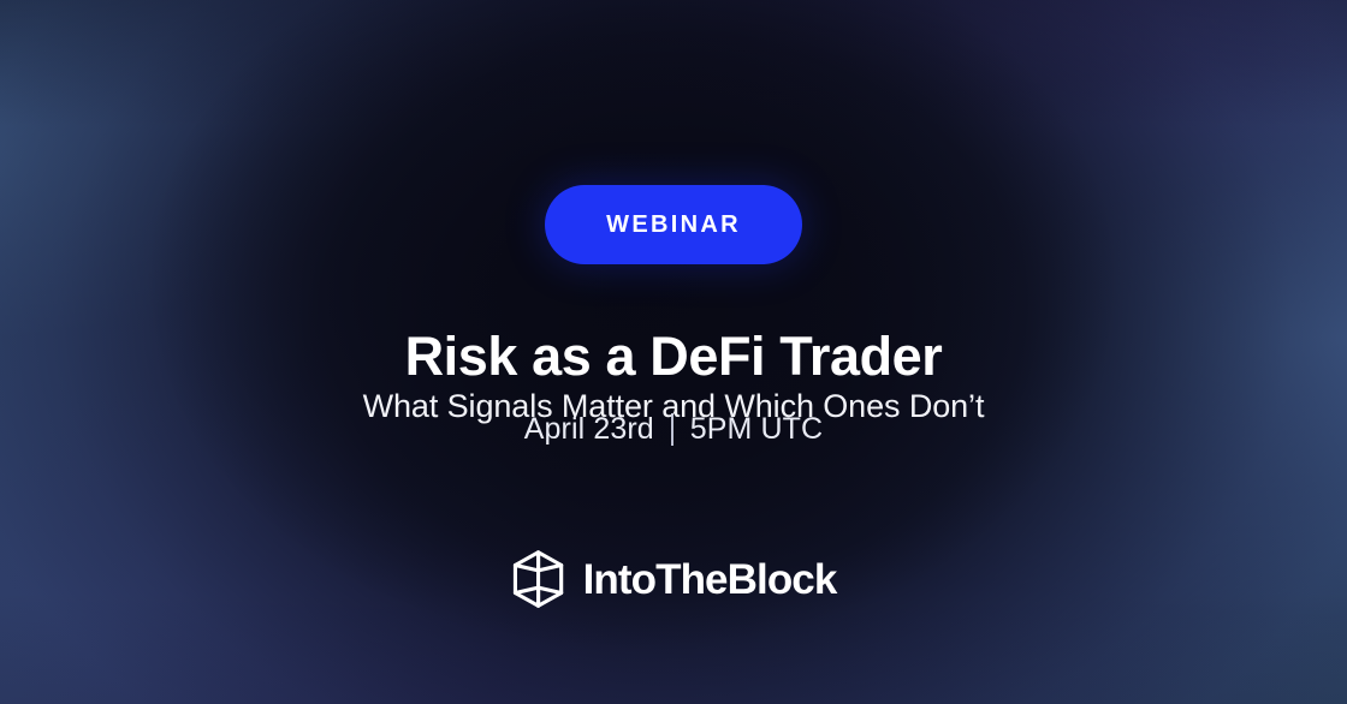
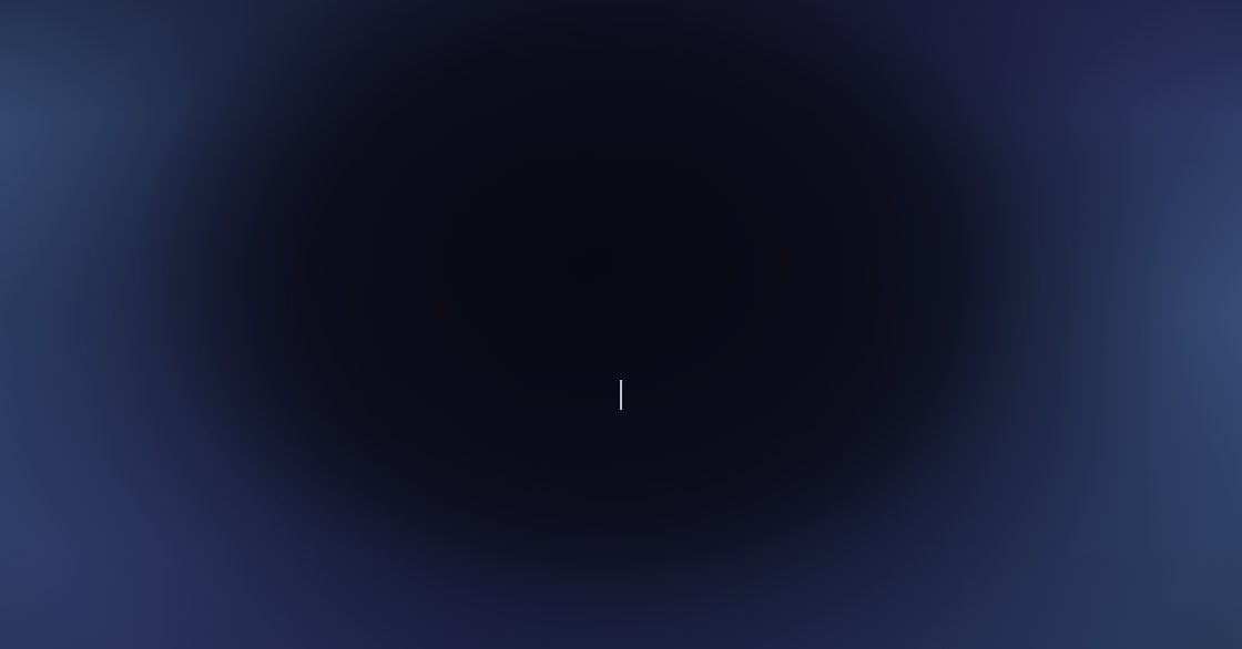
- WEBINAR
- Risk as a DeFi Trader
- What Signals Matter and Which Ones Don’t
- April 23rd
- 5PM UTC
- IntoTheBlock
